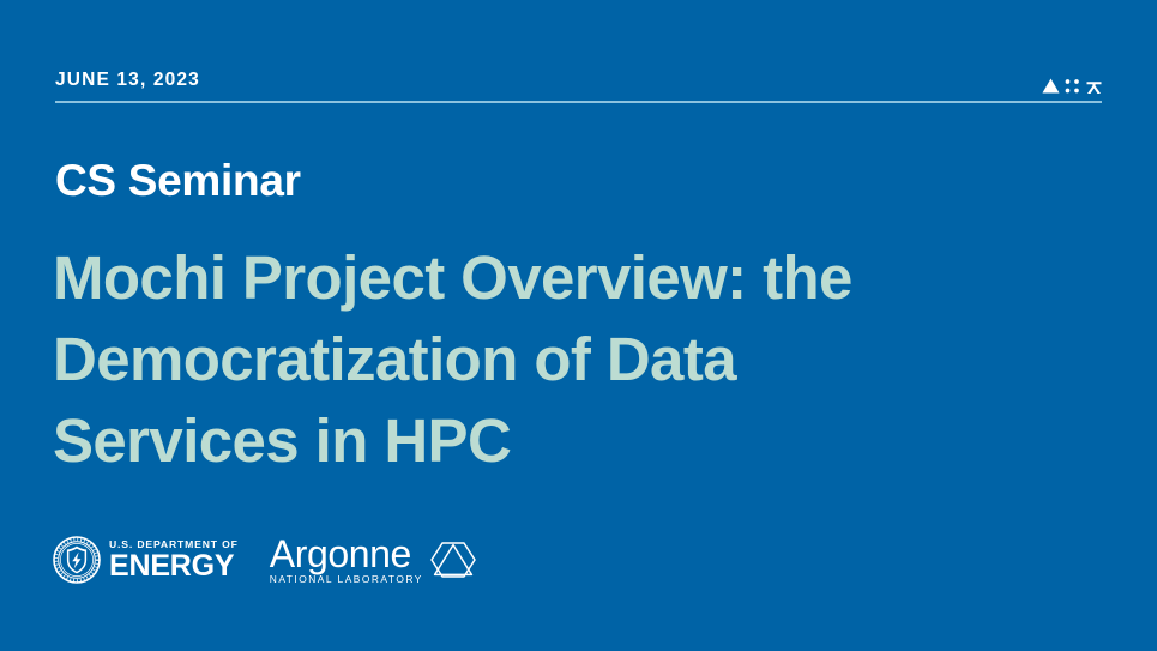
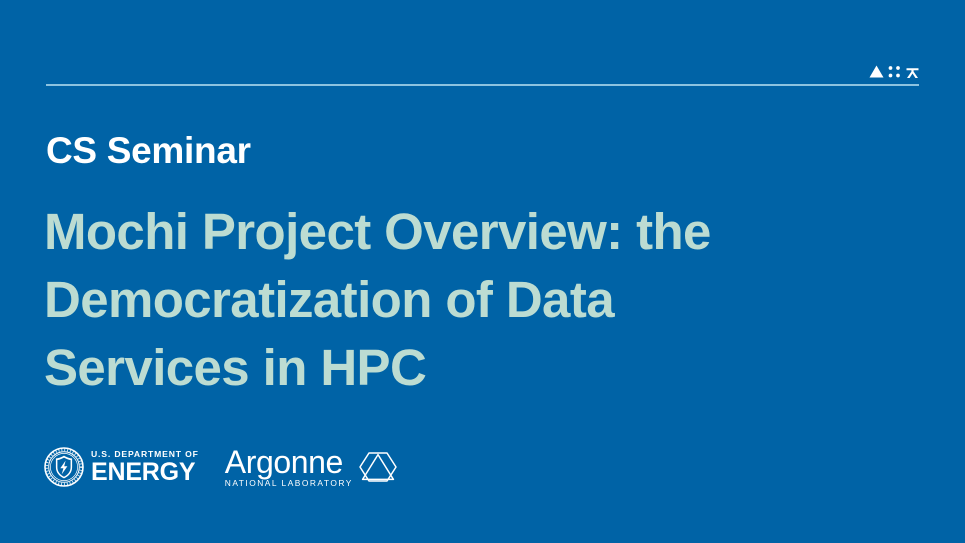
- JUNE 13, 2023
  CS Seminar
  Mochi Project Overview: the
  Democratization of Data
  Services in HPC
  U.S. DEPARTMENT OF
  ENERGY
  Argonne
  NATIONAL LABORATORY
